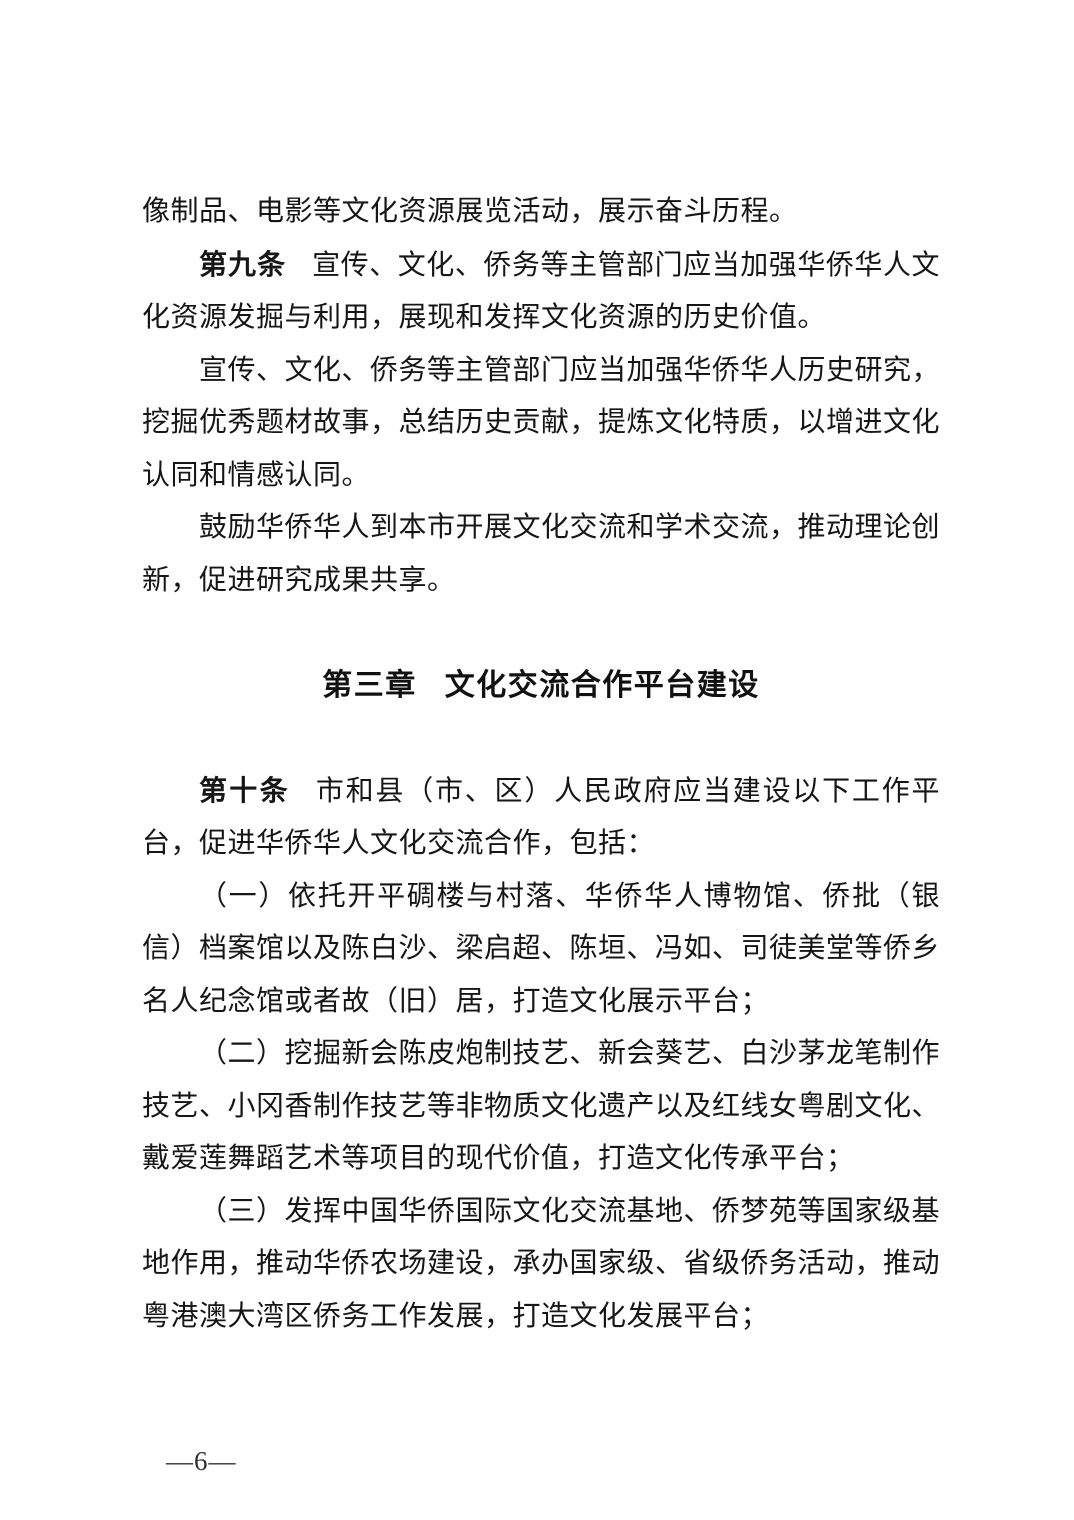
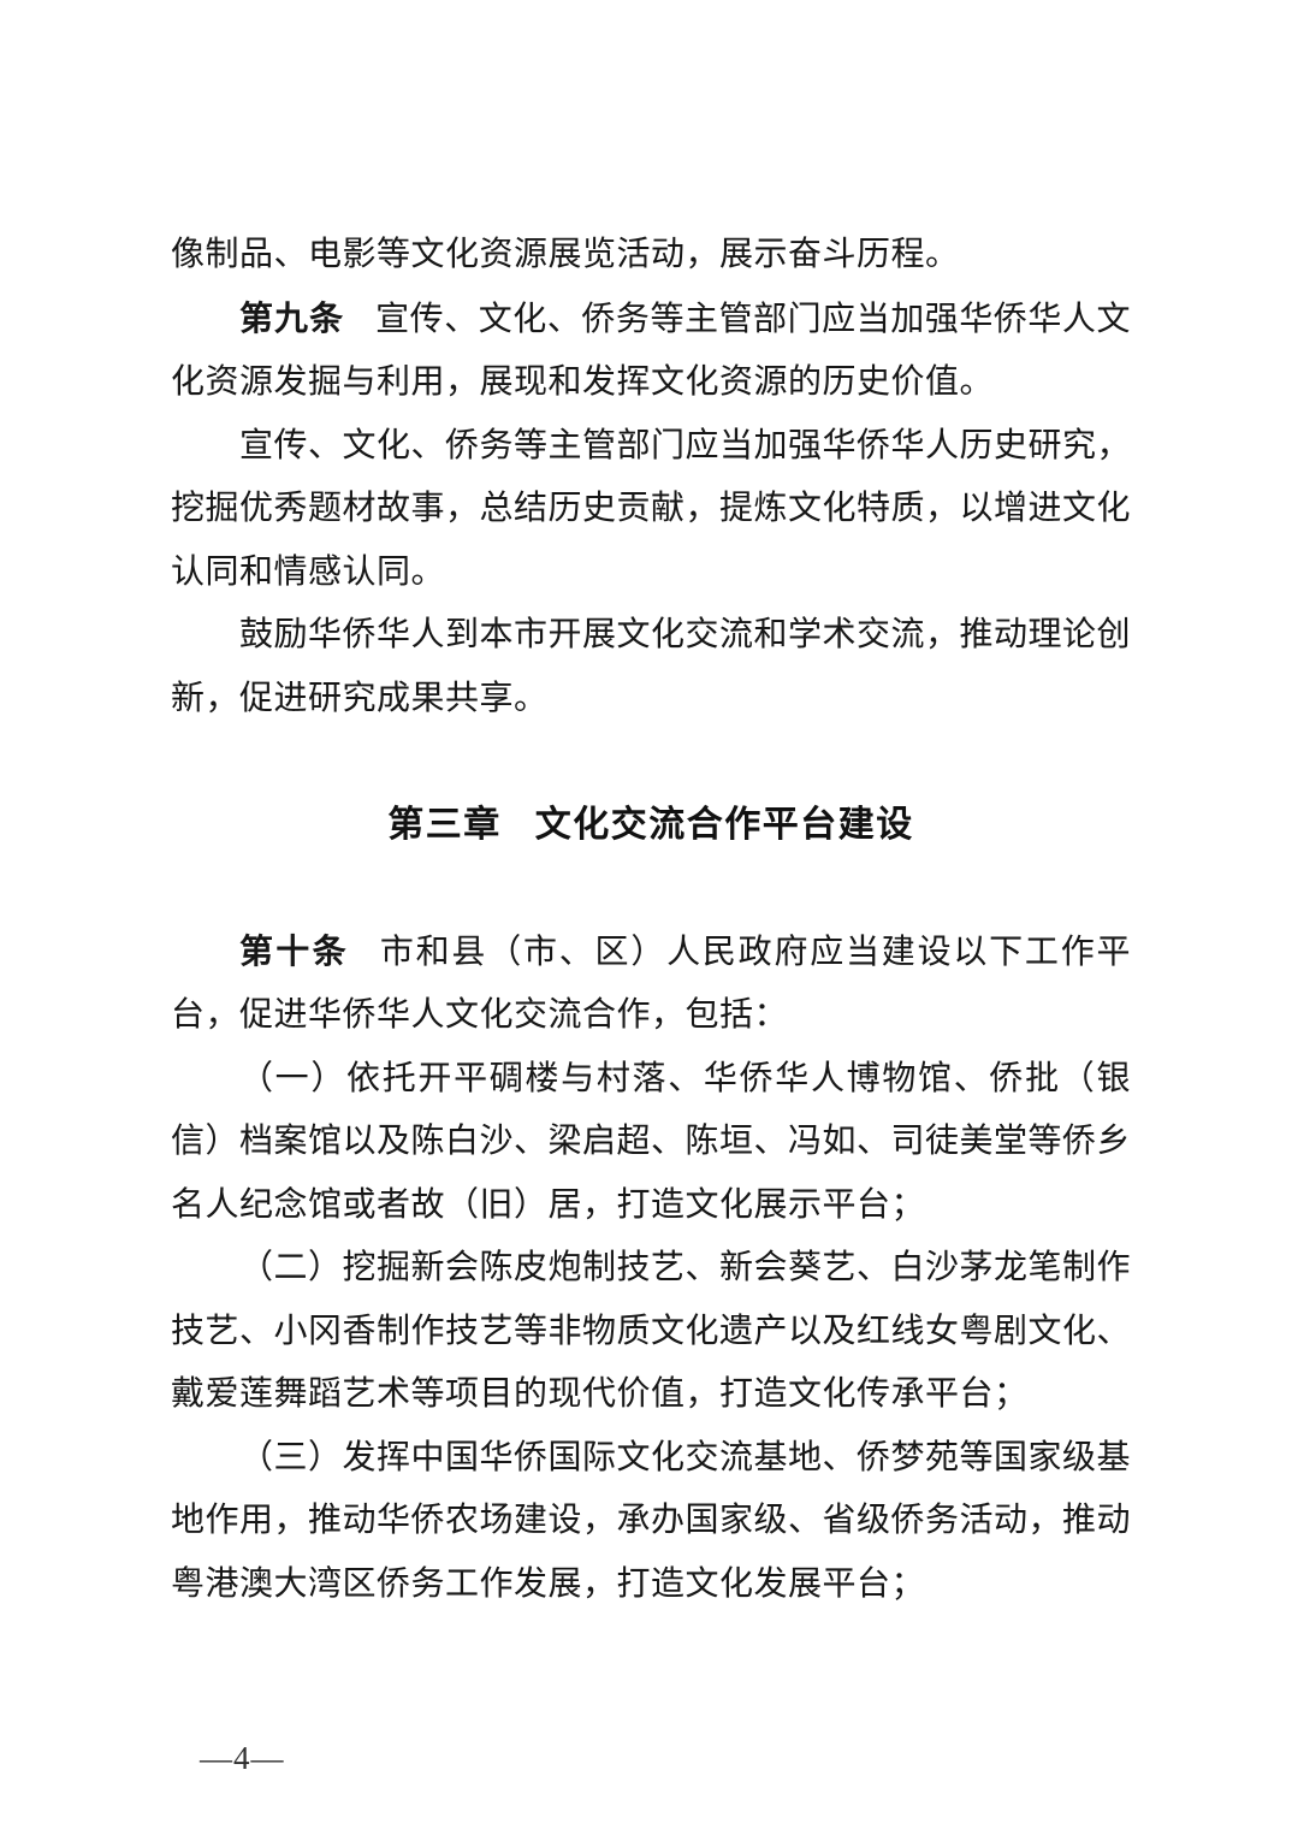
  像制品、电影等文化资源展览活动，展示奋斗历程。
  第九条 宣传、文化、侨务等主管部门应当加强华侨华人文化资源发掘与利用，展现和发挥文化资源的历史价值。
  宣传、文化、侨务等主管部门应当加强华侨华人历史研究，挖掘优秀题材故事，总结历史贡献，提炼文化特质，以增进文化认同和情感认同。
  鼓励华侨华人到本市开展文化交流和学术交流，推动理论创新，促进研究成果共享。
  第三章 文化交流合作平台建设
  第十条 市和县（市、区）人民政府应当建设以下工作平台，促进华侨华人文化交流合作，包括：
  （一）依托开平碉楼与村落、华侨华人博物馆、侨批（银信）档案馆以及陈白沙、梁启超、陈垣、冯如、司徒美堂等侨乡名人纪念馆或者故（旧）居，打造文化展示平台；
  （二）挖掘新会陈皮炮制技艺、新会葵艺、白沙茅龙笔制作技艺、小冈香制作技艺等非物质文化遗产以及红线女粤剧文化、戴爱莲舞蹈艺术等项目的现代价值，打造文化传承平台；
  （三）发挥中国华侨国际文化交流基地、侨梦苑等国家级基地作用，推动华侨农场建设，承办国家级、省级侨务活动，推动粤港澳大湾区侨务工作发展，打造文化发展平台；
- —6—
+ —4—
